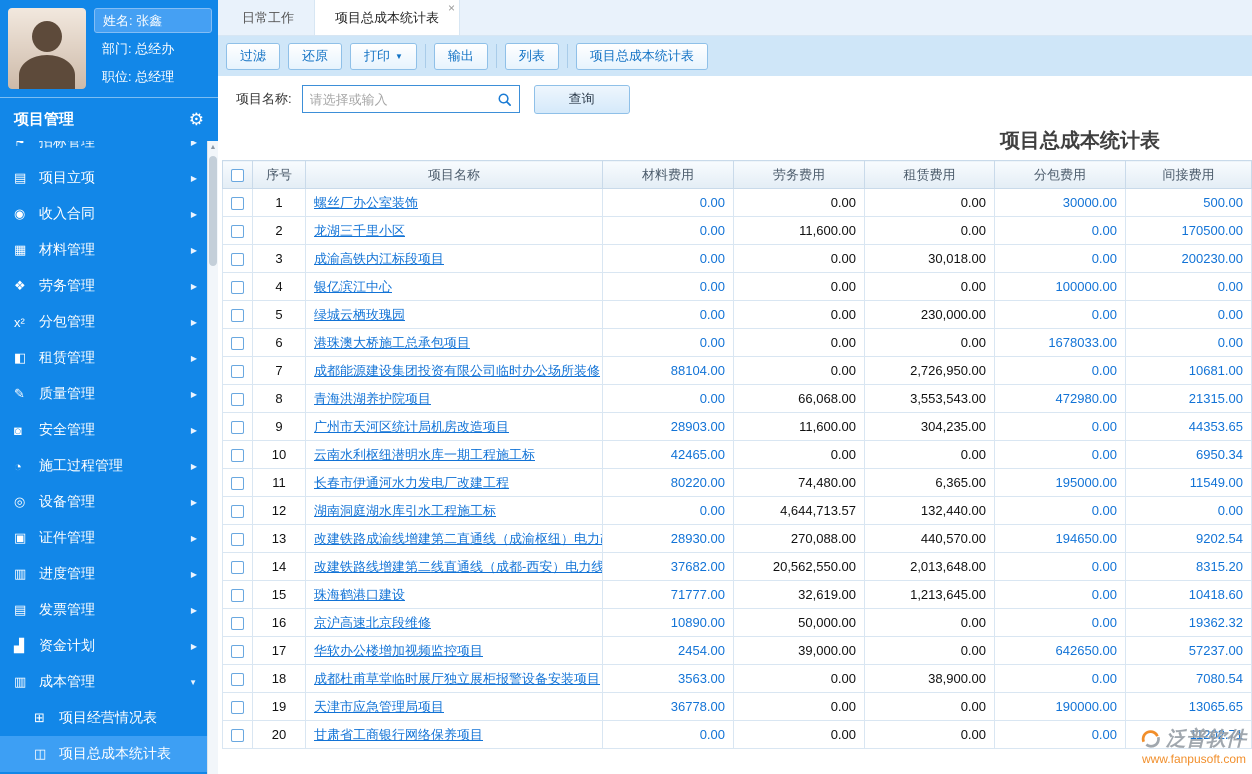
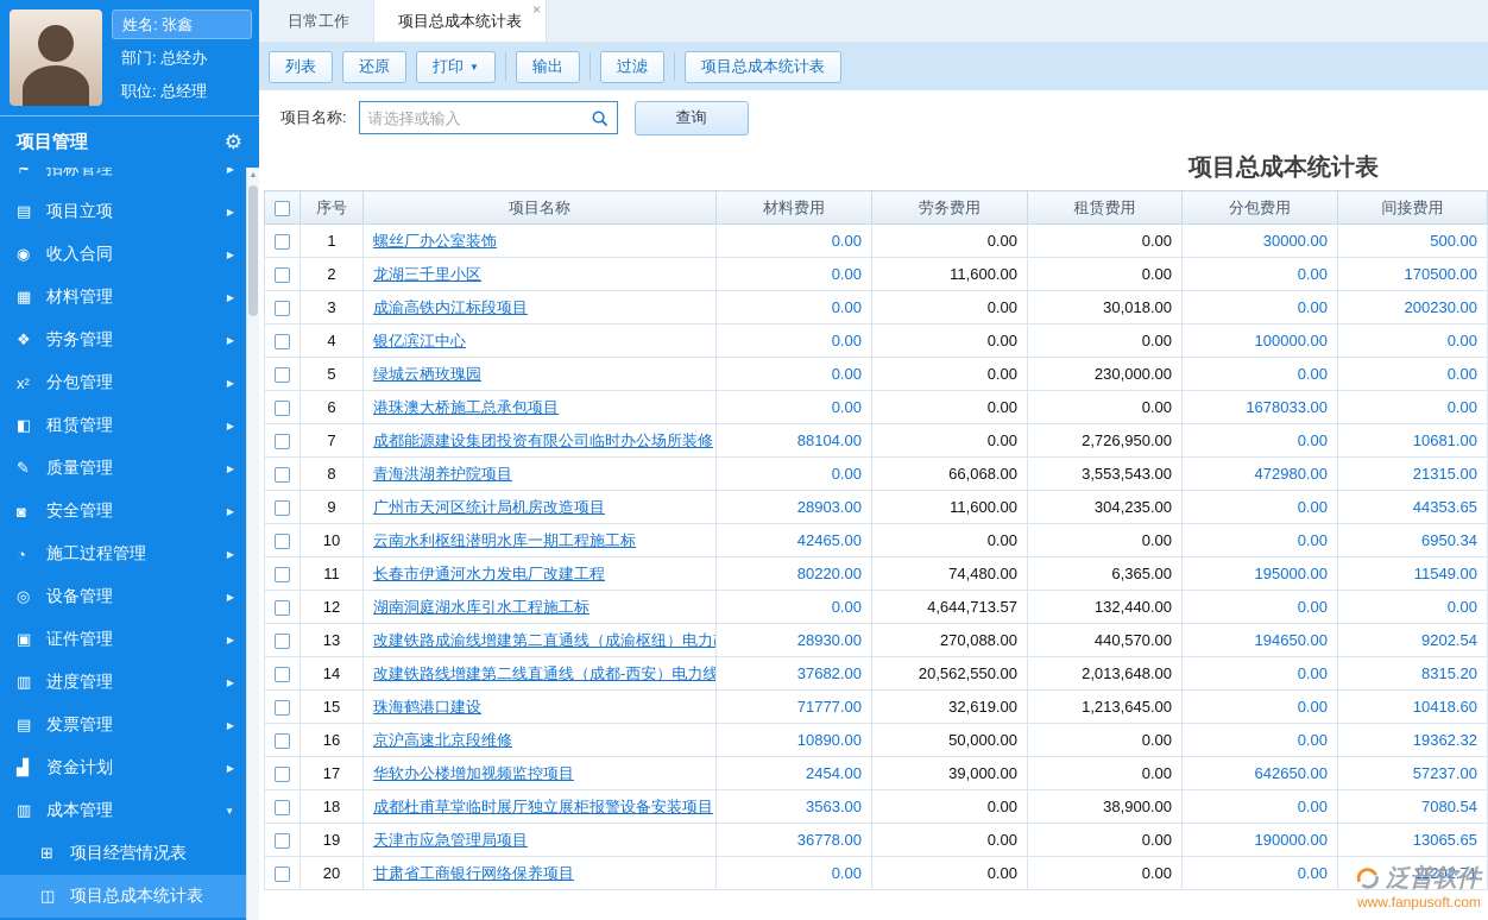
  姓名: 张鑫
  部门: 总经办
  职位: 总经理
  项目管理
  ⚙
  ⚑
  招标管理
  ▶
  ▤
  项目立项
  ▶
  ◉
  收入合同
  ▶
  ▦
  材料管理
  ▶
  ❖
  劳务管理
  ▶
  x²
  分包管理
  ▶
  ◧
  租赁管理
  ▶
  ✎
  质量管理
  ▶
  ◙
  安全管理
  ▶
  ◔
  施工过程管理
  ▶
  ◎
  设备管理
  ▶
  ▣
  证件管理
  ▶
  ▥
  进度管理
  ▶
  ▤
  发票管理
  ▶
  ▟
  资金计划
  ▶
  ▥
  成本管理
  ▼
  ⊞
  项目经营情况表
  ◫
  项目总成本统计表
  日常工作
  项目总成本统计表
  ×
- 过滤
+ 列表
  还原
  打印
  ▼
  输出
- 列表
+ 过滤
  项目总成本统计表
  项目名称:
  请选择或输入
  查询
  项目总成本统计表
  	序号	项目名称	材料费用	劳务费用	租赁费用	分包费用	间接费用
  	1	螺丝厂办公室装饰	0.00	0.00	0.00	30000.00	500.00
  	2	龙湖三千里小区	0.00	11,600.00	0.00	0.00	170500.00
  	3	成渝高铁内江标段项目	0.00	0.00	30,018.00	0.00	200230.00
  	4	银亿滨江中心	0.00	0.00	0.00	100000.00	0.00
  	5	绿城云栖玫瑰园	0.00	0.00	230,000.00	0.00	0.00
  	6	港珠澳大桥施工总承包项目	0.00	0.00	0.00	1678033.00	0.00
  	7	成都能源建设集团投资有限公司临时办公场所装修	88104.00	0.00	2,726,950.00	0.00	10681.00
  	8	青海洪湖养护院项目	0.00	66,068.00	3,553,543.00	472980.00	21315.00
  	9	广州市天河区统计局机房改造项目	28903.00	11,600.00	304,235.00	0.00	44353.65
  	10	云南水利枢纽潜明水库一期工程施工标	42465.00	0.00	0.00	0.00	6950.34
  	11	长春市伊通河水力发电厂改建工程	80220.00	74,480.00	6,365.00	195000.00	11549.00
  	12	湖南洞庭湖水库引水工程施工标	0.00	4,644,713.57	132,440.00	0.00	0.00
  	13	改建铁路成渝线增建第二直通线（成渝枢纽）电力	28930.00	270,088.00	440,570.00	194650.00	9202.54
  	14	改建铁路线增建第二线直通线（成都-西安）电力线	37682.00	20,562,550.00	2,013,648.00	0.00	8315.20
  	15	珠海鹤港口建设	71777.00	32,619.00	1,213,645.00	0.00	10418.60
  	16	京沪高速北京段维修	10890.00	50,000.00	0.00	0.00	19362.32
  	17	华软办公楼增加视频监控项目	2454.00	39,000.00	0.00	642650.00	57237.00
  	18	成都杜甫草堂临时展厅独立展柜报警设备安装项目	3563.00	0.00	38,900.00	0.00	7080.54
  	19	天津市应急管理局项目	36778.00	0.00	0.00	190000.00	13065.65
  	20	甘肃省工商银行网络保养项目	0.00	0.00	0.00	0.00	11202.71
  泛普软件
  www.fanpusoft.com
